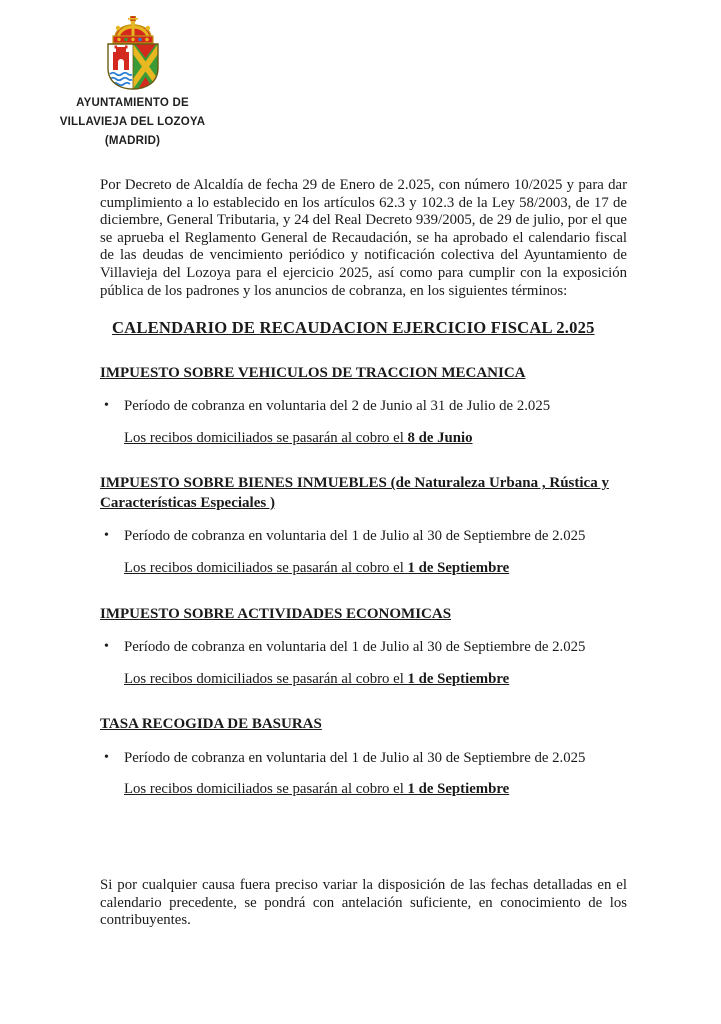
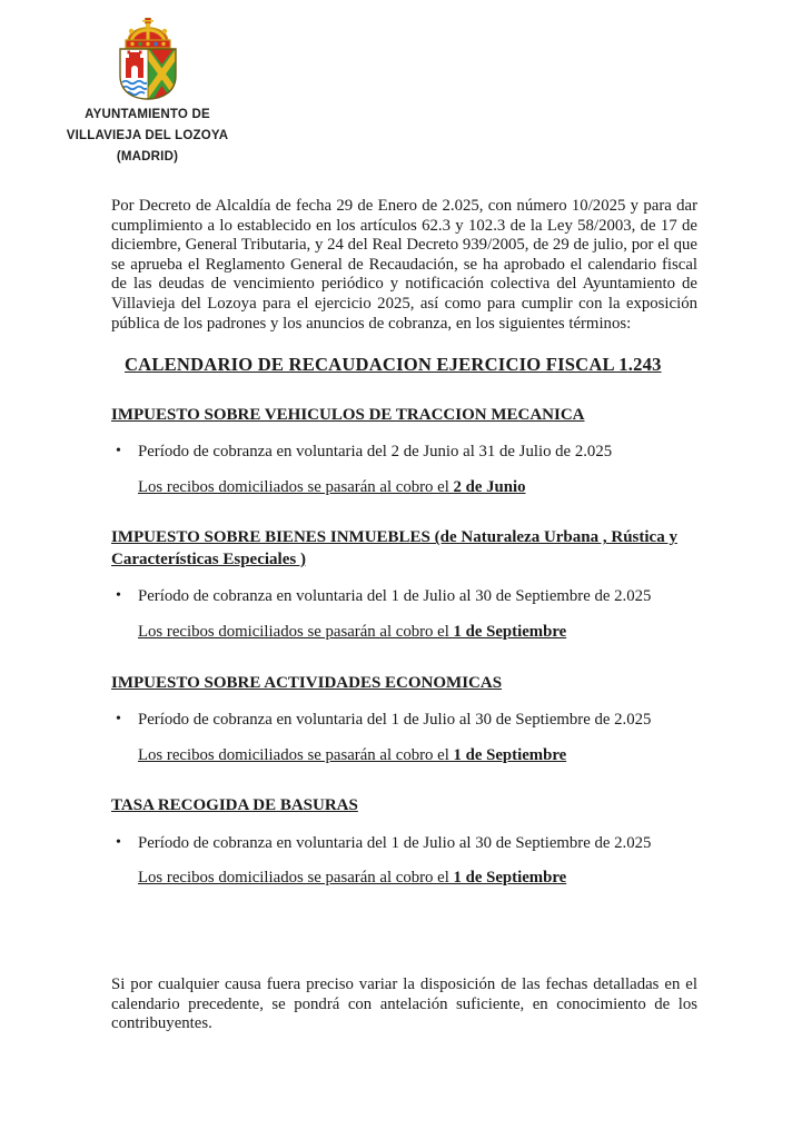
  AYUNTAMIENTO DE
  VILLAVIEJA DEL LOZOYA
  (MADRID)
  Por Decreto de Alcaldía de fecha 29 de Enero de 2.025, con número 10/2025 y para dar cumplimiento a lo establecido en los artículos 62.3 y 102.3 de la Ley 58/2003, de 17 de diciembre, General Tributaria, y 24 del Real Decreto 939/2005, de 29 de julio, por el que se aprueba el Reglamento General de Recaudación, se ha aprobado el calendario fiscal de las deudas de vencimiento periódico y notificación colectiva del Ayuntamiento de Villavieja del Lozoya para el ejercicio 2025, así como para cumplir con la exposición pública de los padrones y los anuncios de cobranza, en los siguientes términos:
- CALENDARIO DE RECAUDACION EJERCICIO FISCAL 2.025
+ CALENDARIO DE RECAUDACION EJERCICIO FISCAL 1.243
  IMPUESTO SOBRE VEHICULOS DE TRACCION MECANICA
  •
  Período de cobranza en voluntaria del 2 de Junio al 31 de Julio de 2.025
- Los recibos domiciliados se pasarán al cobro el 8 de Junio
+ Los recibos domiciliados se pasarán al cobro el 2 de Junio
  IMPUESTO SOBRE BIENES INMUEBLES (de Naturaleza Urbana , Rústica y Características Especiales )
  •
  Período de cobranza en voluntaria del 1 de Julio al 30 de Septiembre de 2.025
  Los recibos domiciliados se pasarán al cobro el 1 de Septiembre
  IMPUESTO SOBRE ACTIVIDADES ECONOMICAS
  •
  Período de cobranza en voluntaria del 1 de Julio al 30 de Septiembre de 2.025
  Los recibos domiciliados se pasarán al cobro el 1 de Septiembre
  TASA RECOGIDA DE BASURAS
  •
  Período de cobranza en voluntaria del 1 de Julio al 30 de Septiembre de 2.025
  Los recibos domiciliados se pasarán al cobro el 1 de Septiembre
  Si por cualquier causa fuera preciso variar la disposición de las fechas detalladas en el calendario precedente, se pondrá con antelación suficiente, en conocimiento de los contribuyentes.
